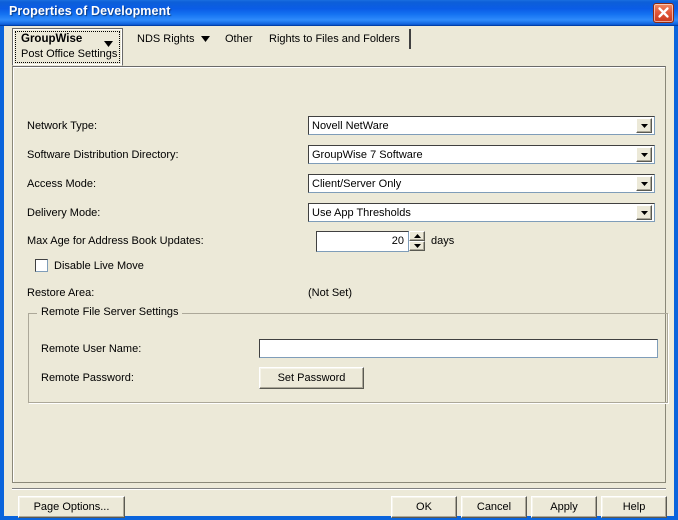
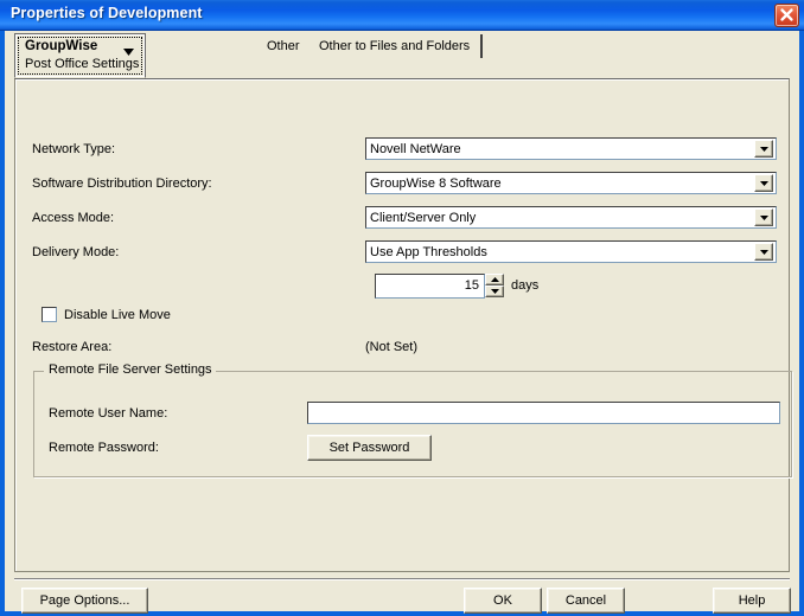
  Properties of Development
  GroupWise
  Post Office Settings
- NDS Rights
  Other
- Rights to Files and Folders
+ Other to Files and Folders
  Network Type:
  Novell NetWare
  Software Distribution Directory:
- GroupWise 7 Software
+ GroupWise 8 Software
  Access Mode:
  Client/Server Only
  Delivery Mode:
  Use App Thresholds
- Max Age for Address Book Updates:
- 20
+ 15
  days
  Disable Live Move
  Restore Area:
  (Not Set)
  Remote File Server Settings
  Remote User Name:
  Remote Password:
  Set Password
  Page Options...
  OK
  Cancel
- Apply
  Help
